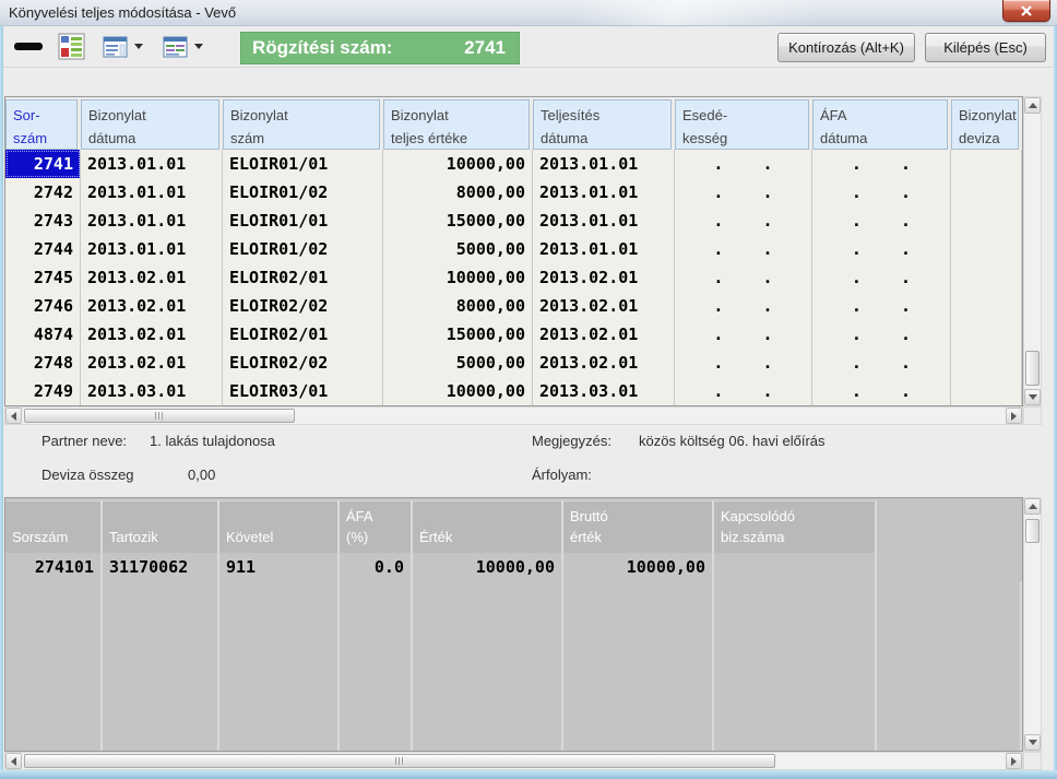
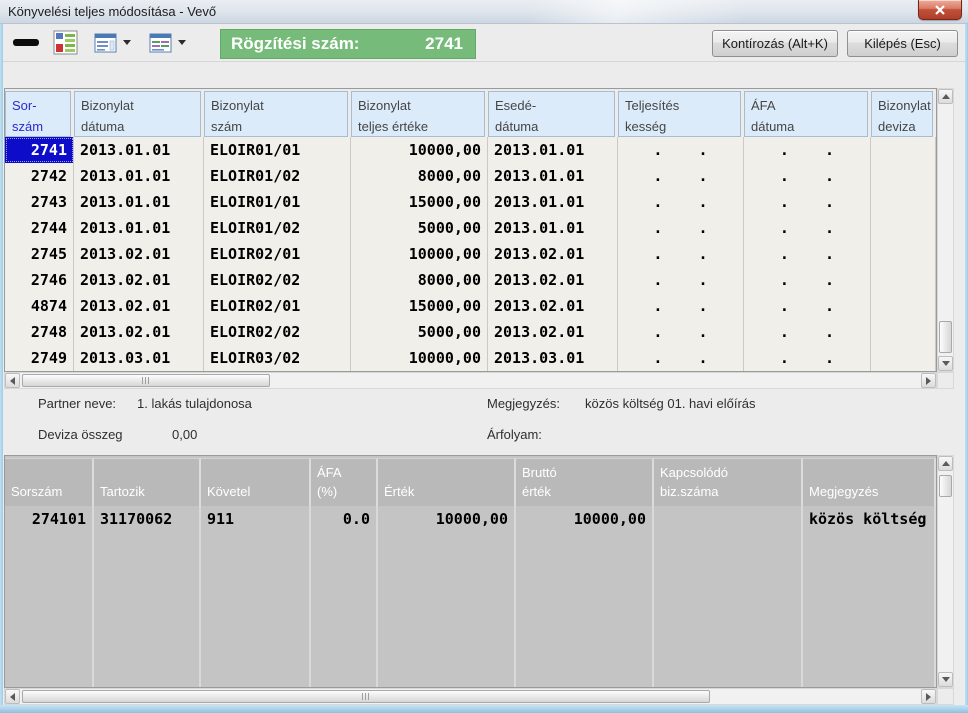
  Könyvelési teljes módosítása - Vevő
  Rögzítési szám:
  2741
  Kontírozás (Alt+K)
  Kilépés (Esc)
  Sor-
  szám
  Bizonylat
  dátuma
  Bizonylat
  szám
  Bizonylat
  teljes értéke
- Teljesítés
+ Esedé-
  dátuma
- Esedé-
+ Teljesítés
  kesség
  ÁFA
  dátuma
  Bizonylat
  2741
  2013.01.01
  ELOIR01/01
  10000,00
  2013.01.01
  . .
  . .
  2742
  2013.01.01
  ELOIR01/02
  8000,00
  2013.01.01
  . .
  . .
  2743
  2013.01.01
  ELOIR01/01
  15000,00
  2013.01.01
  . .
  . .
  2744
  2013.01.01
  ELOIR01/02
  5000,00
  2013.01.01
  . .
  . .
  2745
  2013.02.01
  ELOIR02/01
  10000,00
  2013.02.01
  . .
  . .
  2746
  2013.02.01
  ELOIR02/02
  8000,00
  2013.02.01
  . .
  . .
  4874
  2013.02.01
  ELOIR02/01
  15000,00
  2013.02.01
  . .
  . .
  2748
  2013.02.01
  ELOIR02/02
  5000,00
  2013.02.01
  . .
  . .
  2749
  2013.03.01
- ELOIR03/01
+ ELOIR03/02
  10000,00
  2013.03.01
  . .
  . .
  Partner neve:
  1. lakás tulajdonosa
  Megjegyzés:
- közös költség 06. havi előírás
+ közös költség 01. havi előírás
  Deviza összeg
  0,00
  Árfolyam:
  Sorszám
  Tartozik
  Követel
  ÁFA
  (%)
  Érték
  Bruttó
  érték
  Kapcsolódó
  biz.száma
+ Megjegyzés
  274101
  31170062
  911
  0.0
  10000,00
  10000,00
+ közös költség
